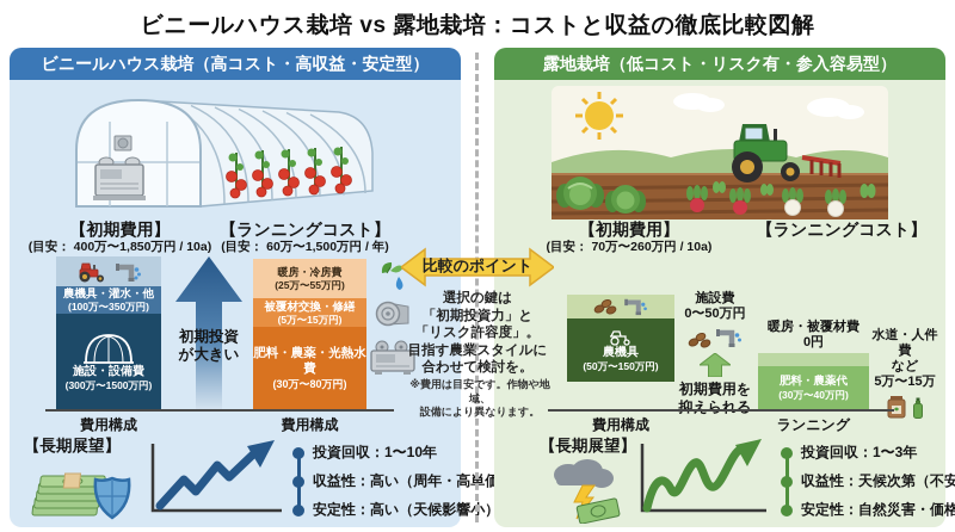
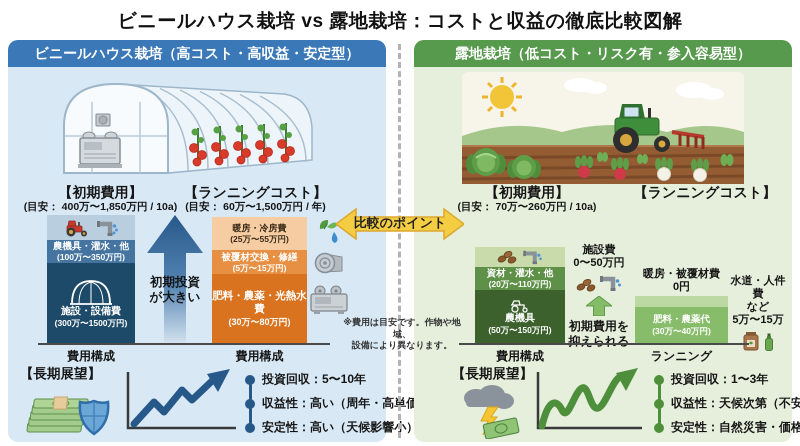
  ビニールハウス栽培 vs 露地栽培：コストと収益の徹底比較図解
  ビニールハウス栽培（高コスト・高収益・安定型）
  【初期費用】
  (目安： 400万〜1,850万円 / 10a)
  【ランニングコスト】
  (目安： 60万〜1,500万円 / 年)
  農機具・灌水・他
  (100万〜350万円)
  施設・設備費
  (300万〜1500万円)
  初期投資
  が大きい
  暖房・冷房費
  (25万〜55万円)
  被覆材交換・修繕
  (5万〜15万円)
  肥料・農薬・光熱水費
  (30万〜80万円)
  費用構成
  費用構成
  【長期展望】
- 投資回収：1〜10年
+ 投資回収：5〜10年
  収益性：高い（周年・高単価
  安定性：高い（天候影響小）
  露地栽培（低コスト・リスク有・参入容易型）
  【初期費用】
  (目安： 70万〜260万円 / 10a)
  【ランニングコスト】
+ 資材・灌水・他
+ (20万〜110万円)
  農機具
  (50万〜150万円)
  施設費
  0〜50万円
  初期費用を
  抑えられる
  暖房・被覆材費
  0円
  肥料・農薬代
  (30万〜40万円)
  水道・人件費
  など
  5万〜15万
  費用構成
  ランニング
  【長期展望】
  投資回収：1〜3年
  収益性：天候次第（不安
  安定性：自然災害・価格
  比較のポイント
- 選択の鍵は
- 「初期投資力」と
- 「リスク許容度」。
- 目指す農業スタイルに
- 合わせて検討を。
  ※費用は目安です。作物や地域、
  設備により異なります。
